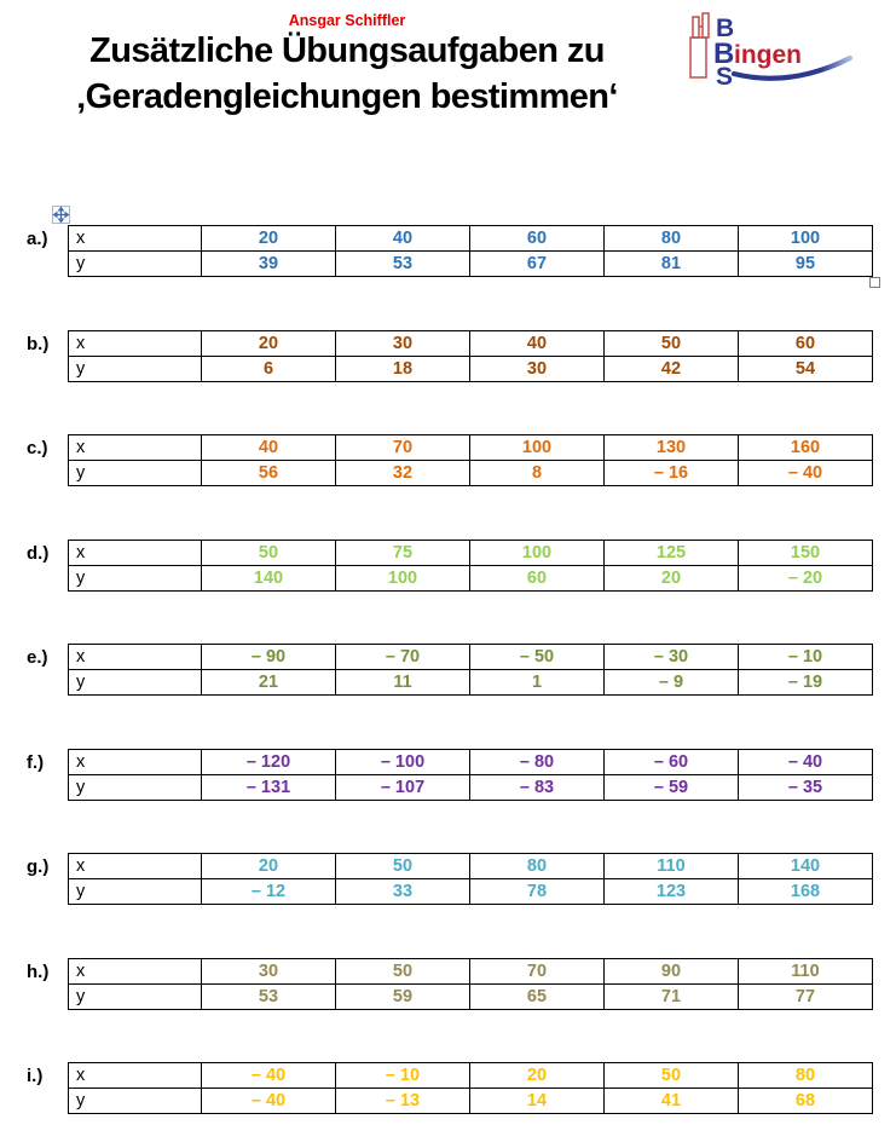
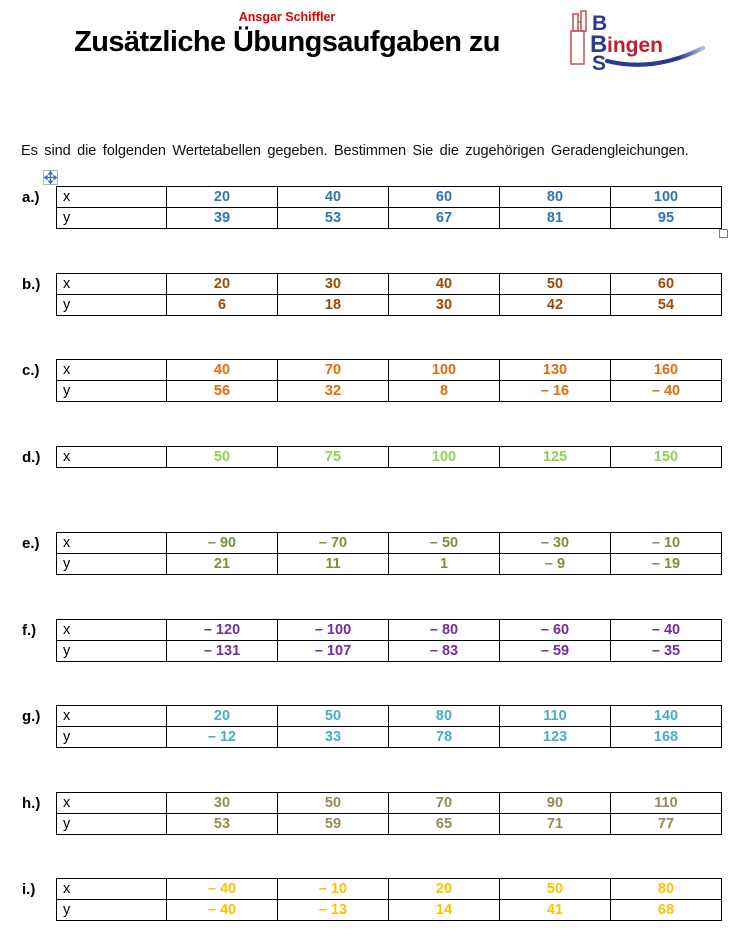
  Ansgar Schiffler
  Zusätzliche Übungsaufgaben zu
- ‚Geradengleichungen bestimmen‘
  B
  B
  ingen
  S
+ Es sind die folgenden Wertetabellen gegeben. Bestimmen Sie die zugehörigen Geradengleichungen.
  a.)
  x	20	40	60	80	100
  y	39	53	67	81	95
  b.)
  x	20	30	40	50	60
  y	6	18	30	42	54
  c.)
  x	40	70	100	130	160
  y	56	32	8	– 16	– 40
  d.)
  x	50	75	100	125	150
- y	140	100	60	20	– 20
  e.)
  x	– 90	– 70	– 50	– 30	– 10
  y	21	11	1	– 9	– 19
  f.)
  x	– 120	– 100	– 80	– 60	– 40
  y	– 131	– 107	– 83	– 59	– 35
  g.)
  x	20	50	80	110	140
  y	– 12	33	78	123	168
  h.)
  x	30	50	70	90	110
  y	53	59	65	71	77
  i.)
  x	– 40	– 10	20	50	80
  y	– 40	– 13	14	41	68
